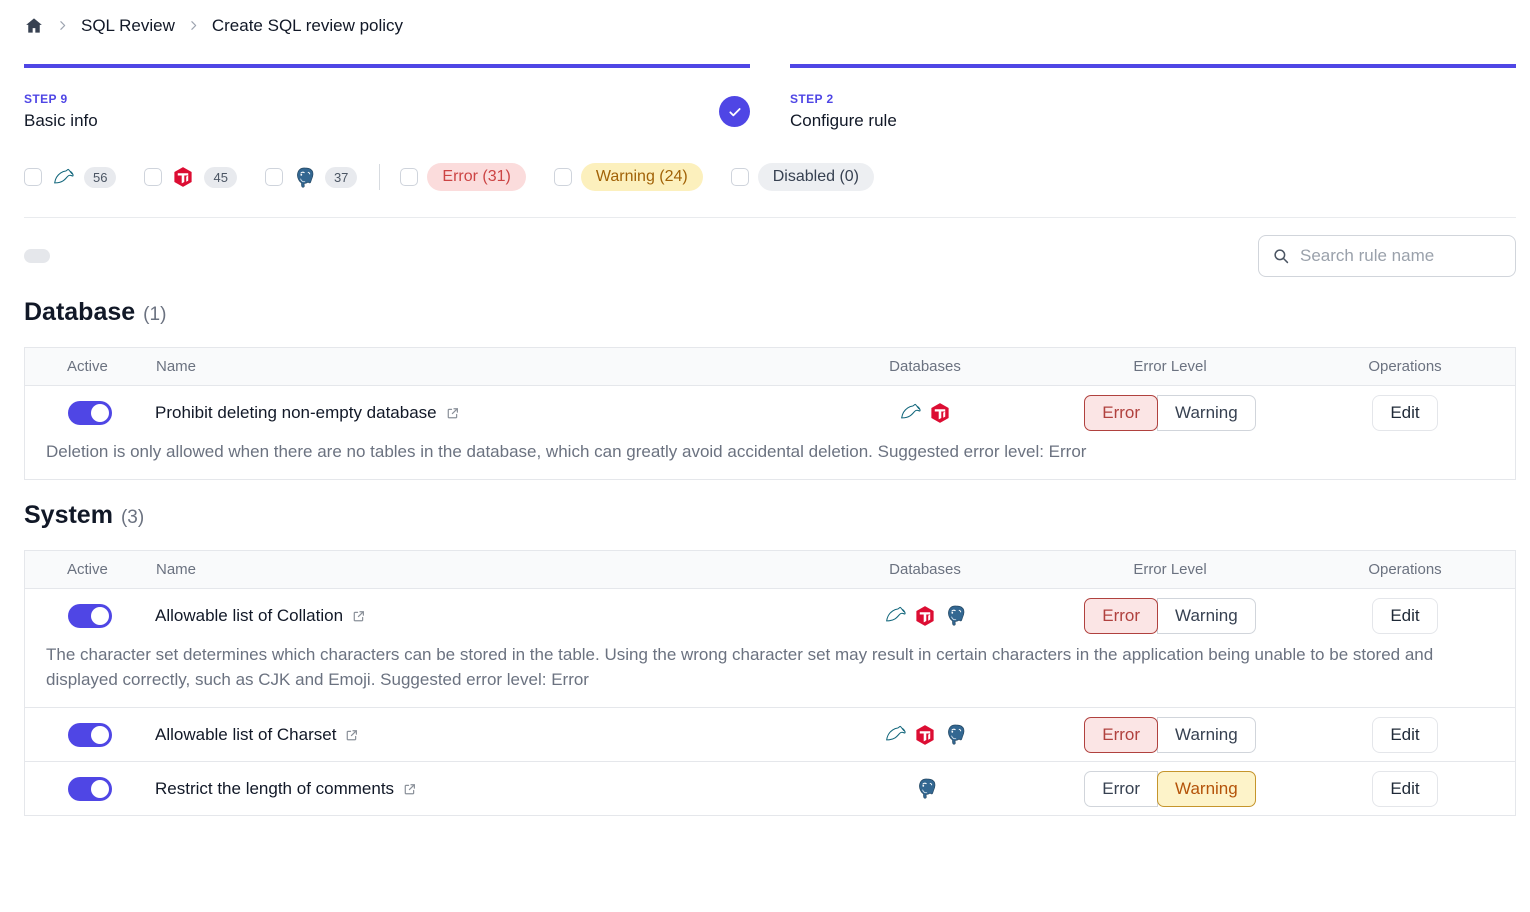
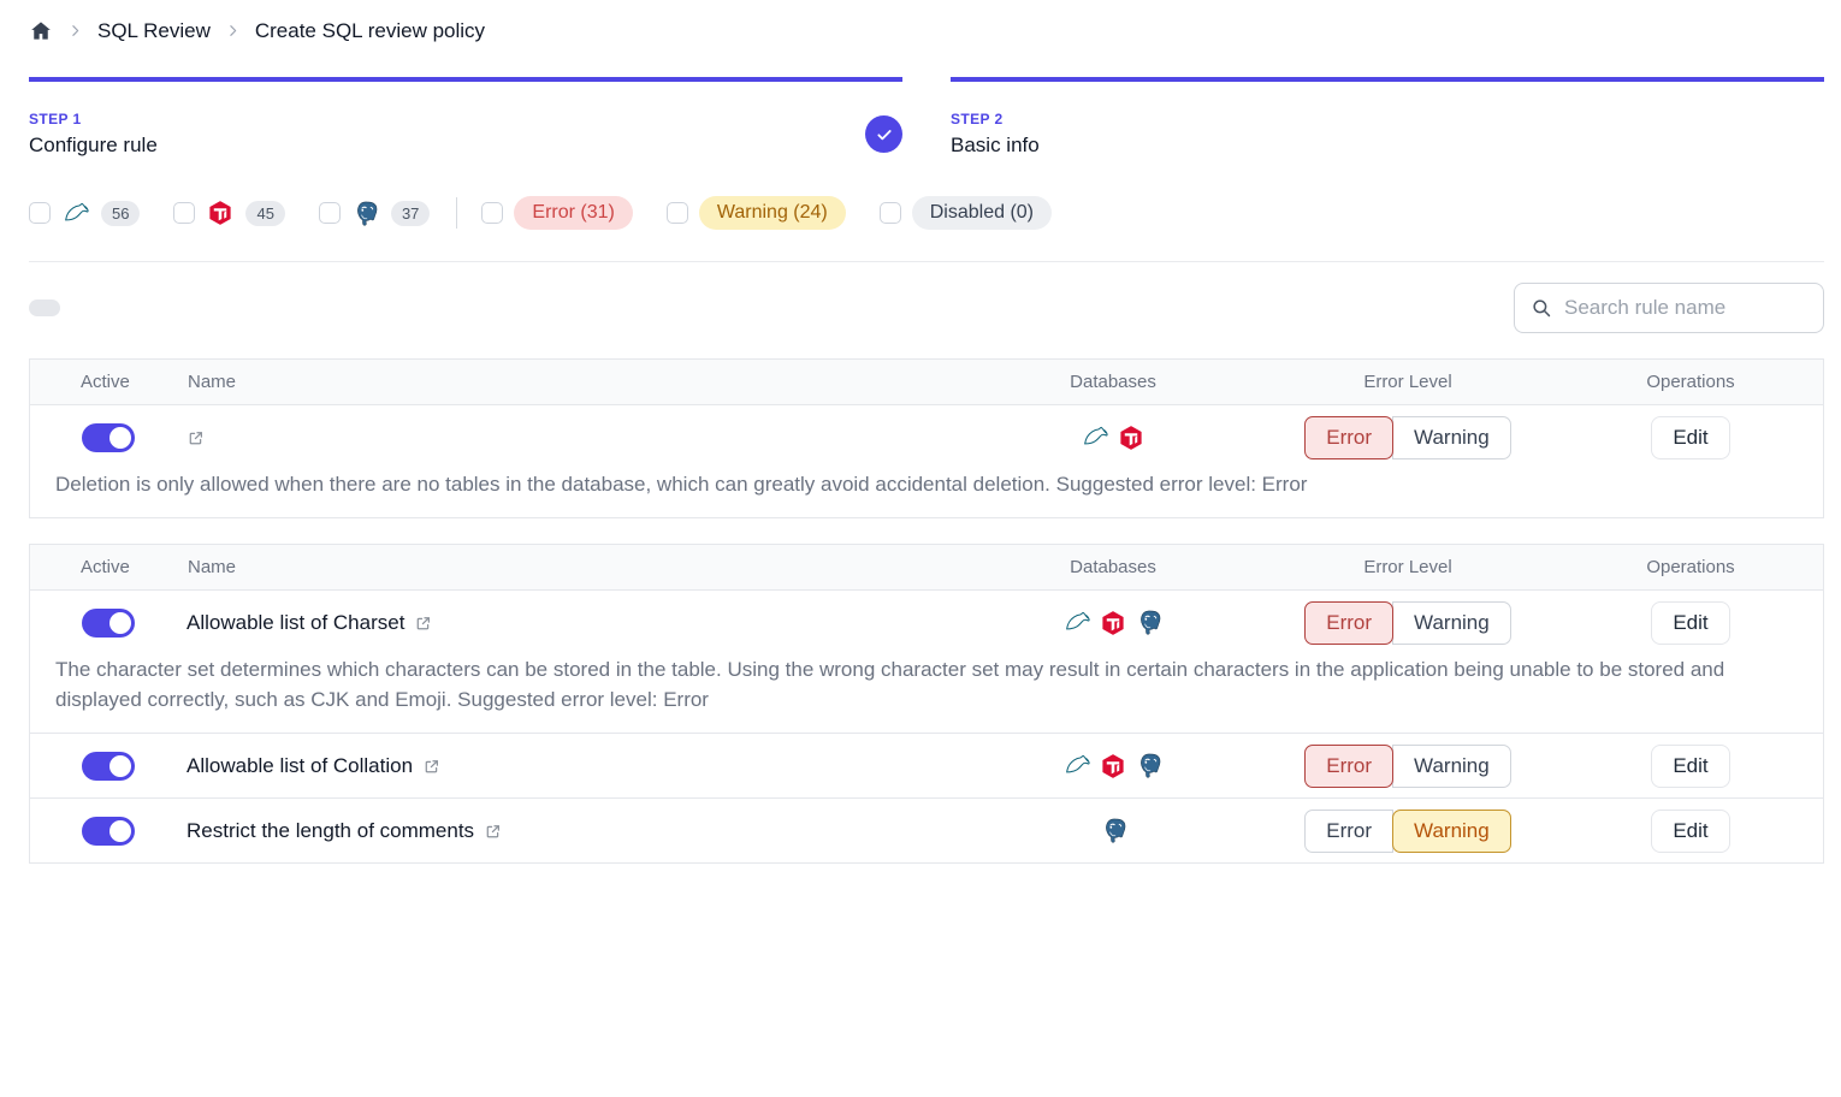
  SQL Review
  Create SQL review policy
- STEP 9
+ STEP 1
- Basic info
+ Configure rule
  STEP 2
- Configure rule
+ Basic info
  56
  45
  37
  Error (31)
  Warning (24)
  Disabled (0)
  Search rule name
- Database
- (1)
  Active
  Name
  Databases
  Error Level
  Operations
- Prohibit deleting non-empty database
  Error
  Warning
  Edit
  Deletion is only allowed when there are no tables in the database, which can greatly avoid accidental deletion. Suggested error level: Error
- System
- (3)
  Active
  Name
  Databases
  Error Level
  Operations
- Allowable list of Collation
+ Allowable list of Charset
  Error
  Warning
  Edit
  The character set determines which characters can be stored in the table. Using the wrong character set may result in certain characters in the application being unable to be stored and displayed correctly, such as CJK and Emoji. Suggested error level: Error
- Allowable list of Charset
+ Allowable list of Collation
  Error
  Warning
  Edit
  Restrict the length of comments
  Error
  Warning
  Edit
